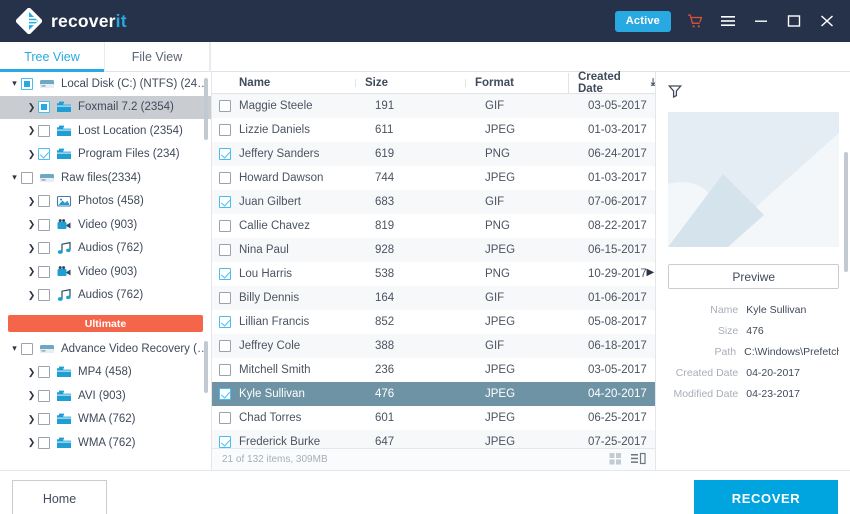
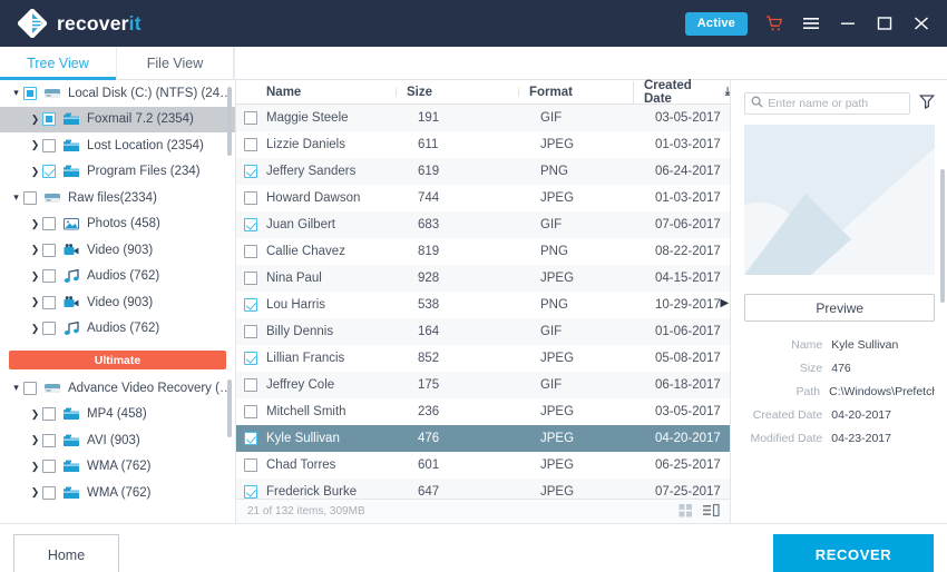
  recoverit
  Active
  Tree View
  File View
  ▾
  Local Disk (C:) (NTFS) (245
  ❯
  Foxmail 7.2 (2354)
  ❯
  Lost Location (2354)
  ❯
  Program Files (234)
  ▾
  Raw files(2334)
  ❯
  Photos (458)
  ❯
  Video (903)
  ❯
  Audios (762)
  ❯
  Video (903)
  ❯
  Audios (762)
  Ultimate
  ▾
  Advance Video Recovery (1
  ❯
  MP4 (458)
  ❯
  AVI (903)
  ❯
  WMA (762)
  ❯
  WMA (762)
  Name
  Size
  Format
  Created Date
  ⤓
  Maggie Steele
  191
  GIF
  03-05-2017
  Lizzie Daniels
  611
  JPEG
  01-03-2017
  Jeffery Sanders
  619
  PNG
  06-24-2017
  Howard Dawson
  744
  JPEG
  01-03-2017
  Juan Gilbert
  683
  GIF
  07-06-2017
  Callie Chavez
  819
  PNG
  08-22-2017
  Nina Paul
  928
  JPEG
- 06-15-2017
+ 04-15-2017
  Lou Harris
  538
  PNG
  10-29-2017
  Billy Dennis
  164
  GIF
  01-06-2017
  Lillian Francis
  852
  JPEG
  05-08-2017
  Jeffrey Cole
- 388
+ 175
  GIF
  06-18-2017
  Mitchell Smith
  236
  JPEG
  03-05-2017
  Kyle Sullivan
  476
  JPEG
  04-20-2017
  Chad Torres
  601
  JPEG
  06-25-2017
  Frederick Burke
  647
  JPEG
  07-25-2017
  21 of 132 items, 309MB
  ▶
+ Enter name or path
  Previwe
  Name
  Kyle Sullivan
  Size
  476
  Path
  C:\Windows\Prefetc
  Created Date
  04-20-2017
  Modified Date
  04-23-2017
  Home
  RECOVER
